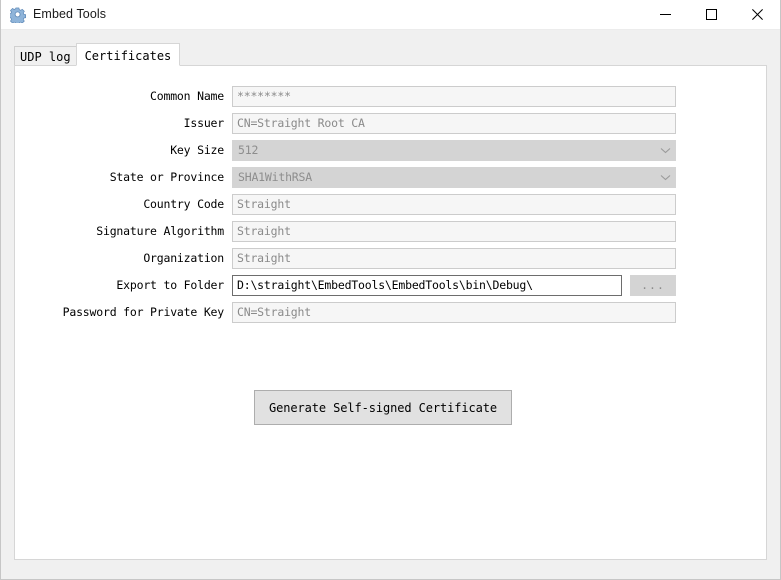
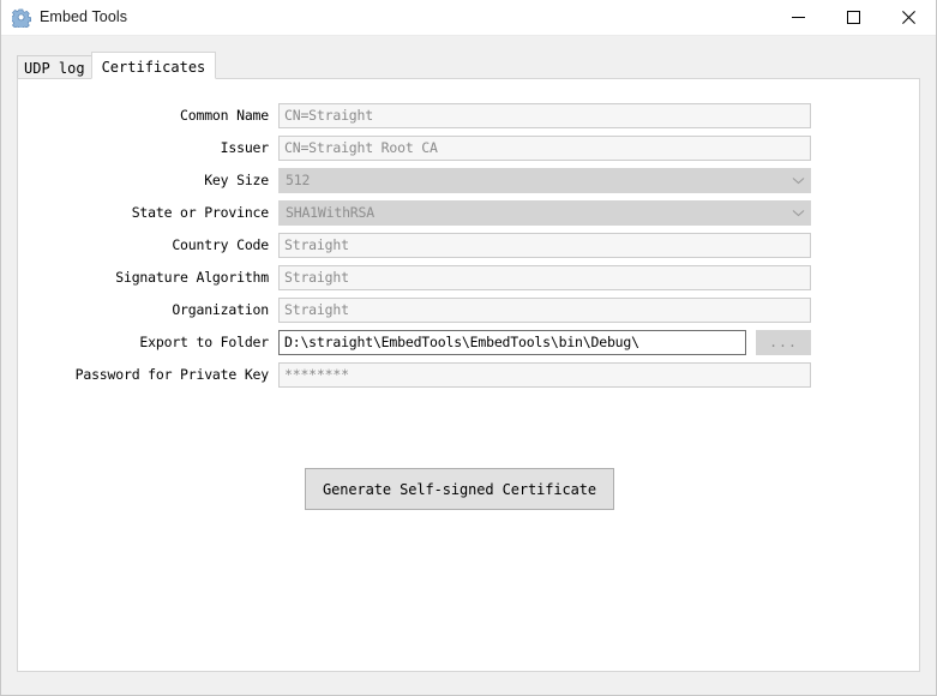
  Embed Tools
  UDP log
  Certificates
  Common Name
- ********
+ CN=Straight
  Issuer
  CN=Straight Root CA
  Key Size
  512
  State or Province
  SHA1WithRSA
  Country Code
  Straight
  Signature Algorithm
  Straight
  Organization
  Straight
  Export to Folder
  D:\straight\EmbedTools\EmbedTools\bin\Debug\
  ...
  Password for Private Key
- CN=Straight
+ ********
  Generate Self-signed Certificate
